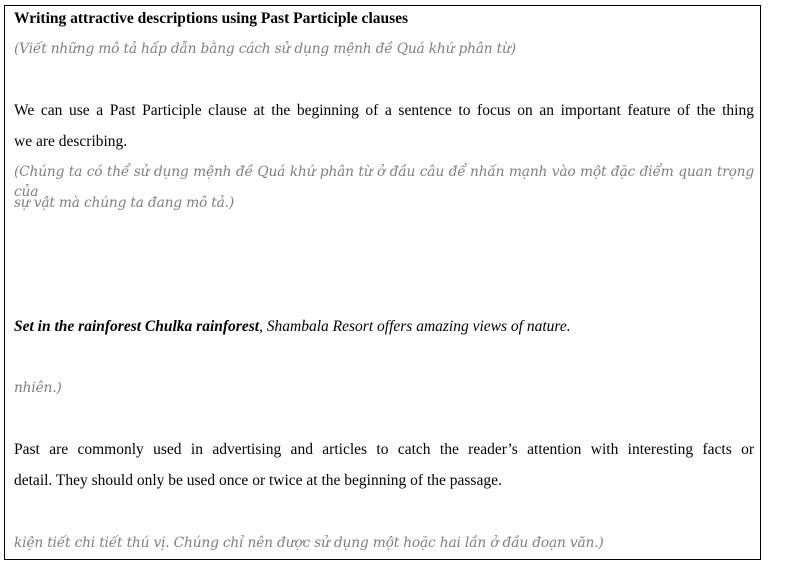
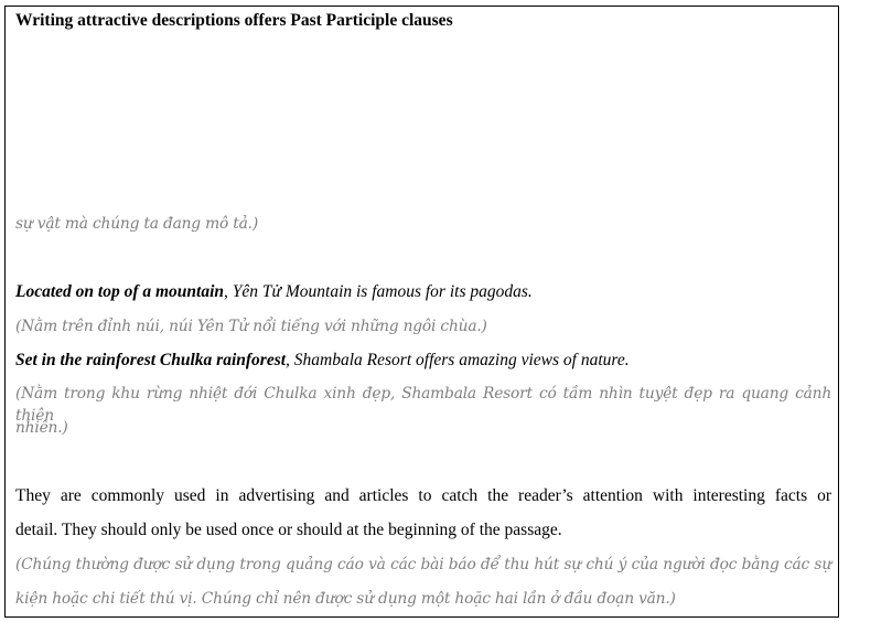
- Writing attractive descriptions using Past Participle clauses
+ Writing attractive descriptions offers Past Participle clauses
- (Viết những mô tả hấp dẫn bằng cách sử dụng mệnh đề Quá khứ phân từ)
- We can use a Past Participle clause at the beginning of a sentence to focus on an important feature of the thing
- we are describing.
- (Chúng ta có thể sử dụng mệnh đề Quá khứ phân từ ở đầu câu để nhấn mạnh vào một đặc điểm quan trọng của
  sự vật mà chúng ta đang mô tả.)
+ Located on top of a mountain, Yên Tử Mountain is famous for its pagodas.
+ (Nằm trên đỉnh núi, núi Yên Tử nổi tiếng với những ngôi chùa.)
  Set in the rainforest Chulka rainforest, Shambala Resort offers amazing views of nature.
+ (Nằm trong khu rừng nhiệt đới Chulka xinh đẹp, Shambala Resort có tầm nhìn tuyệt đẹp ra quang cảnh thiên
  nhiên.)
- Past are commonly used in advertising and articles to catch the reader’s attention with interesting facts or
+ They are commonly used in advertising and articles to catch the reader’s attention with interesting facts or
- detail. They should only be used once or twice at the beginning of the passage.
+ detail. They should only be used once or should at the beginning of the passage.
+ (Chúng thường được sử dụng trong quảng cáo và các bài báo để thu hút sự chú ý của người đọc bằng các sự
- kiện tiết chi tiết thú vị. Chúng chỉ nên được sử dụng một hoặc hai lần ở đầu đoạn văn.)
+ kiện hoặc chi tiết thú vị. Chúng chỉ nên được sử dụng một hoặc hai lần ở đầu đoạn văn.)
